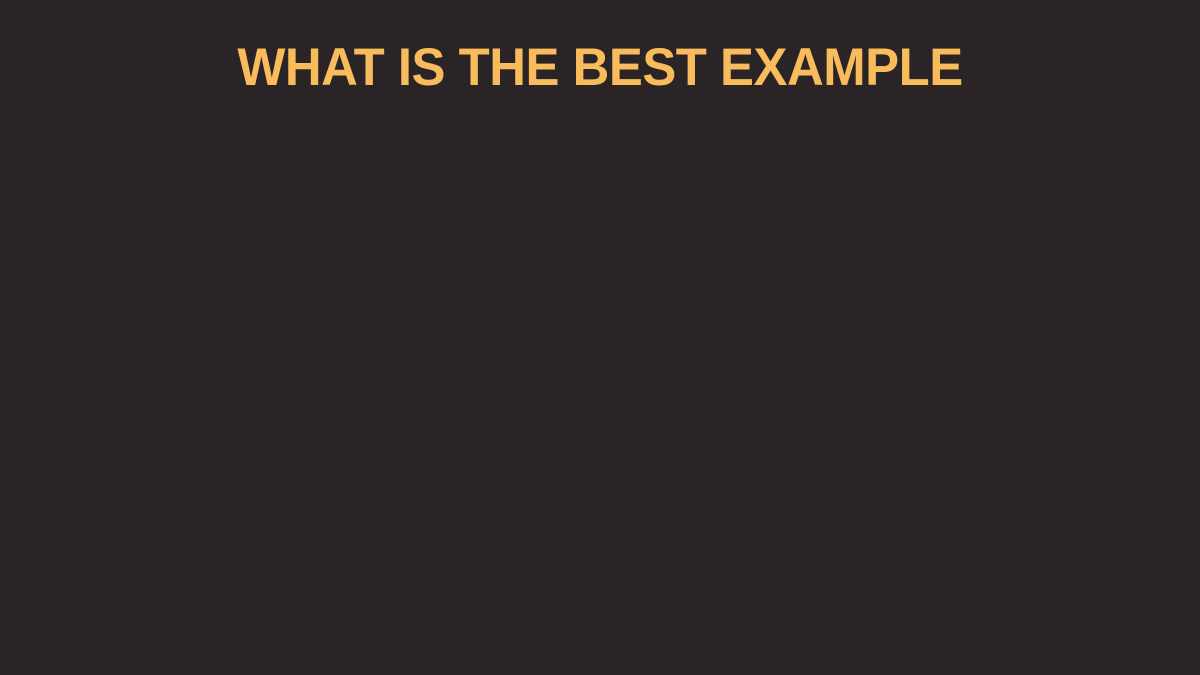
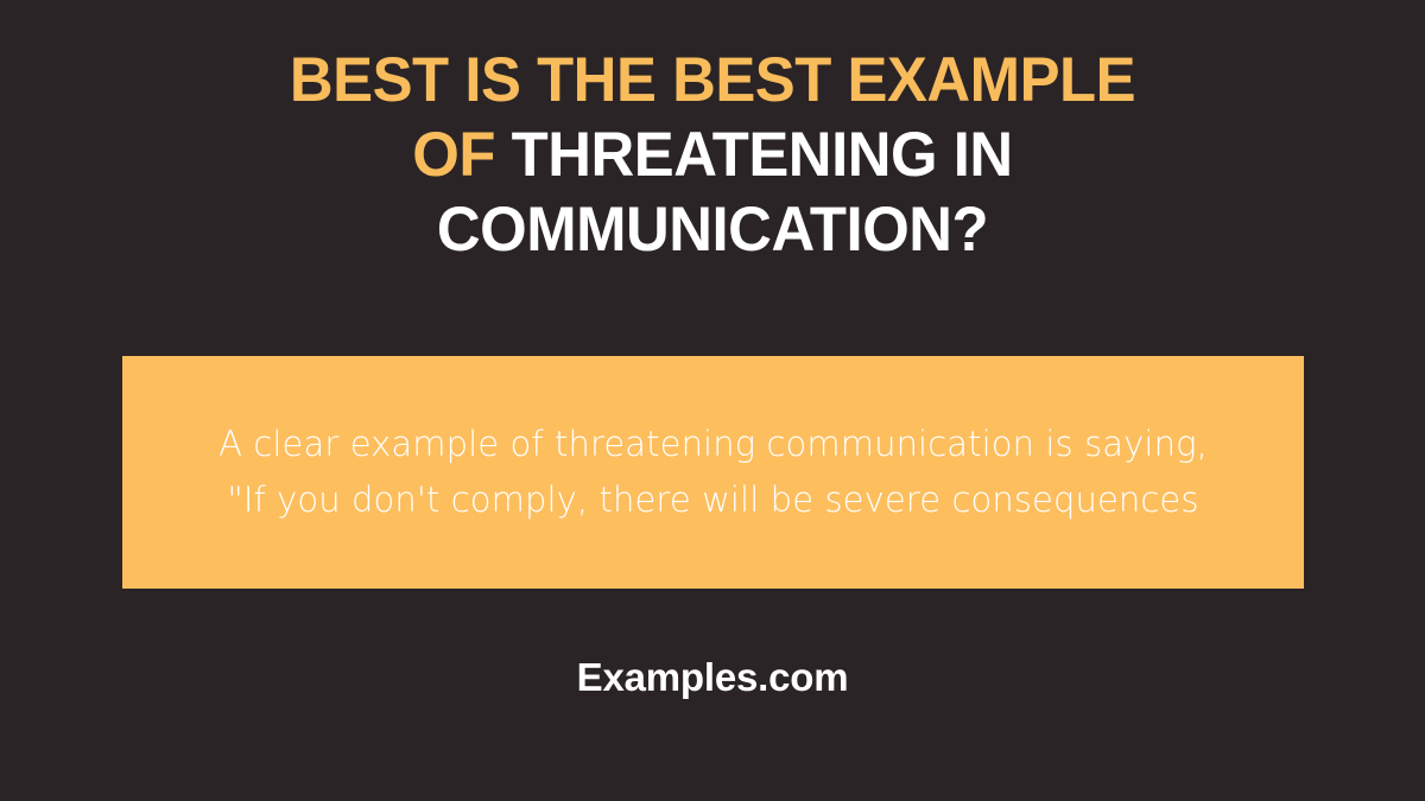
- WHAT IS THE BEST EXAMPLE
+ BEST IS THE BEST EXAMPLE
+ OF THREATENING IN
+ COMMUNICATION?
+ A clear example of threatening communication is saying, "If you don't comply, there will be severe consequences
+ Examples.com
